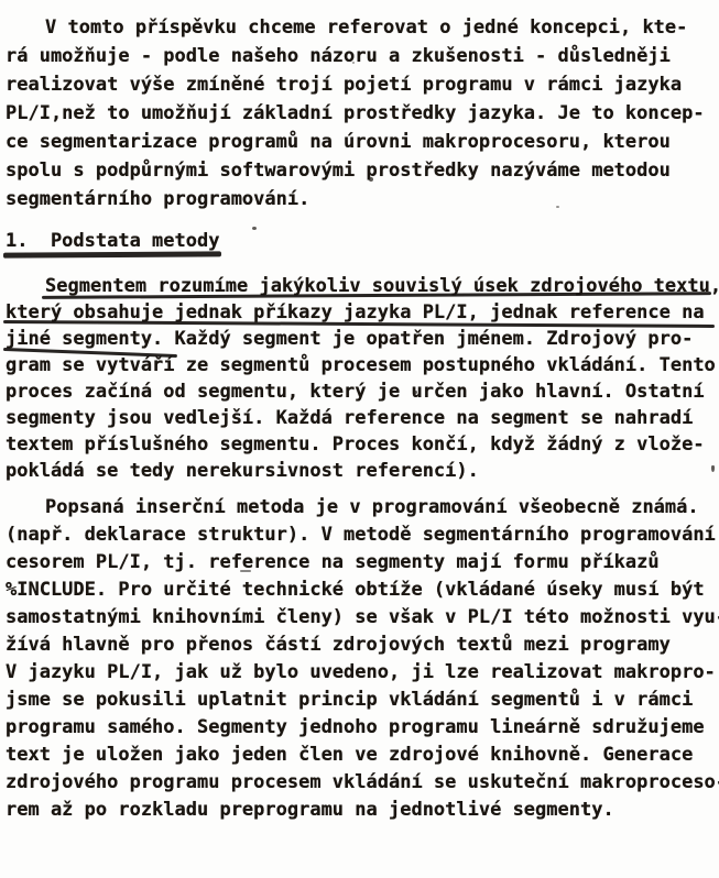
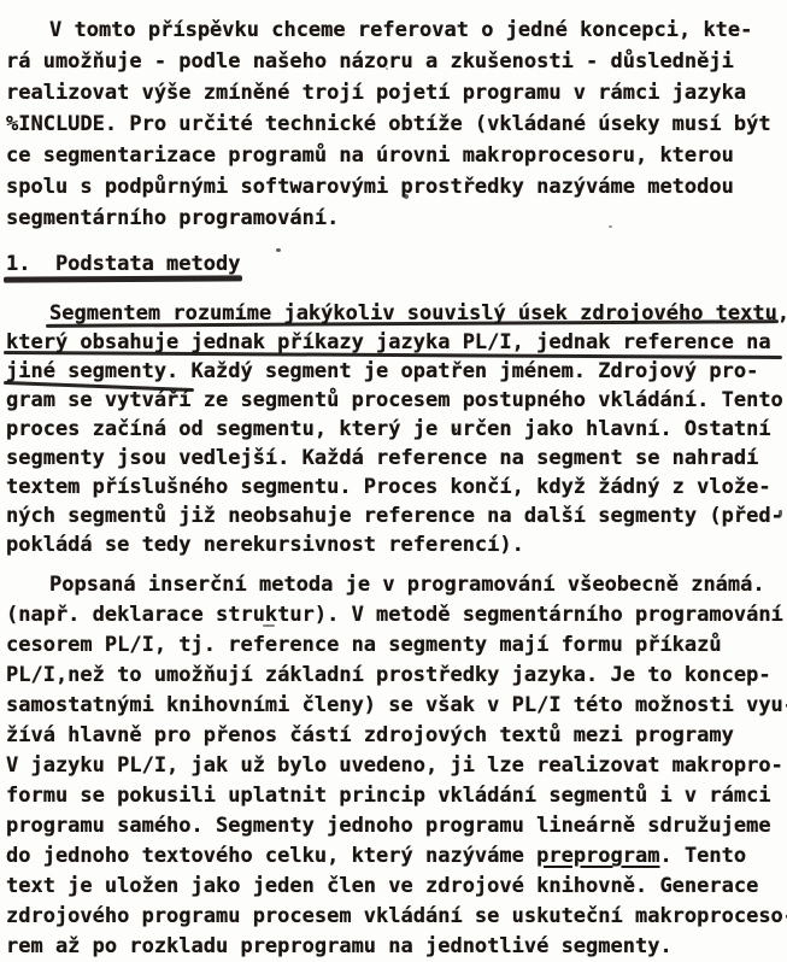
  V tomto příspěvku chceme referovat o jedné koncepci, kte-
  rá umožňuje - podle našeho názoru a zkušenosti - důsledněji
  realizovat výše zmíněné trojí pojetí programu v rámci jazyka
- PL/I,než to umožňují základní prostředky jazyka. Je to koncep-
+ %INCLUDE. Pro určité technické obtíže (vkládané úseky musí být
  ce segmentarizace programů na úrovni makroprocesoru, kterou
  spolu s podpůrnými softwarovými prostředky nazýváme metodou
  segmentárního programování.
  1. Podstata metody
  Segmentem rozumíme jakýkoliv souvislý úsek zdrojového textu,
  který obsahuje jednak příkazy jazyka PL/I, jednak reference na
  jiné segmenty. Každý segment je opatřen jménem. Zdrojový pro-
  gram se vytváří ze segmentů procesem postupného vkládání. Tento
  proces začíná od segmentu, který je určen jako hlavní. Ostatní
  segmenty jsou vedlejší. Každá reference na segment se nahradí
  textem příslušného segmentu. Proces končí, když žádný z vlože-
+ ných segmentů již neobsahuje reference na další segmenty (před-
  pokládá se tedy nerekursivnost referencí).
  Popsaná inserční metoda je v programování všeobecně známá.
  (např. deklarace struktur). V metodě segmentárního programování
  cesorem PL/I, tj. reference na segmenty mají formu příkazů
- %INCLUDE. Pro určité technické obtíže (vkládané úseky musí být
+ PL/I,než to umožňují základní prostředky jazyka. Je to koncep-
  samostatnými knihovními členy) se však v PL/I této možnosti vyu
  žívá hlavně pro přenos částí zdrojových textů mezi programy
  V jazyku PL/I, jak už bylo uvedeno, ji lze realizovat makropro-
- jsme se pokusili uplatnit princip vkládání segmentů i v rámci
+ formu se pokusili uplatnit princip vkládání segmentů i v rámci
  programu samého. Segmenty jednoho programu lineárně sdružujeme
+ do jednoho textového celku, který nazýváme preprogram. Tento
  text je uložen jako jeden člen ve zdrojové knihovně. Generace
  zdrojového programu procesem vkládání se uskuteční makroproceso
  rem až po rozkladu preprogramu na jednotlivé segmenty.
